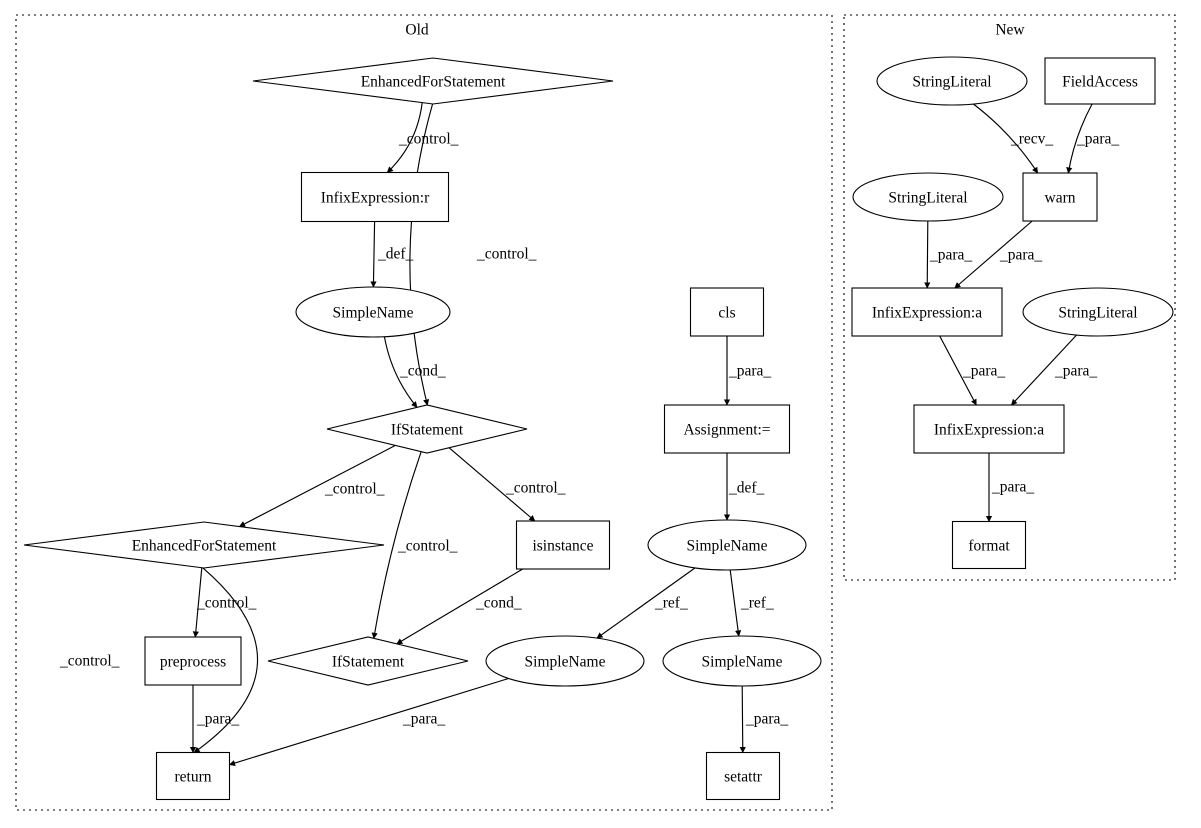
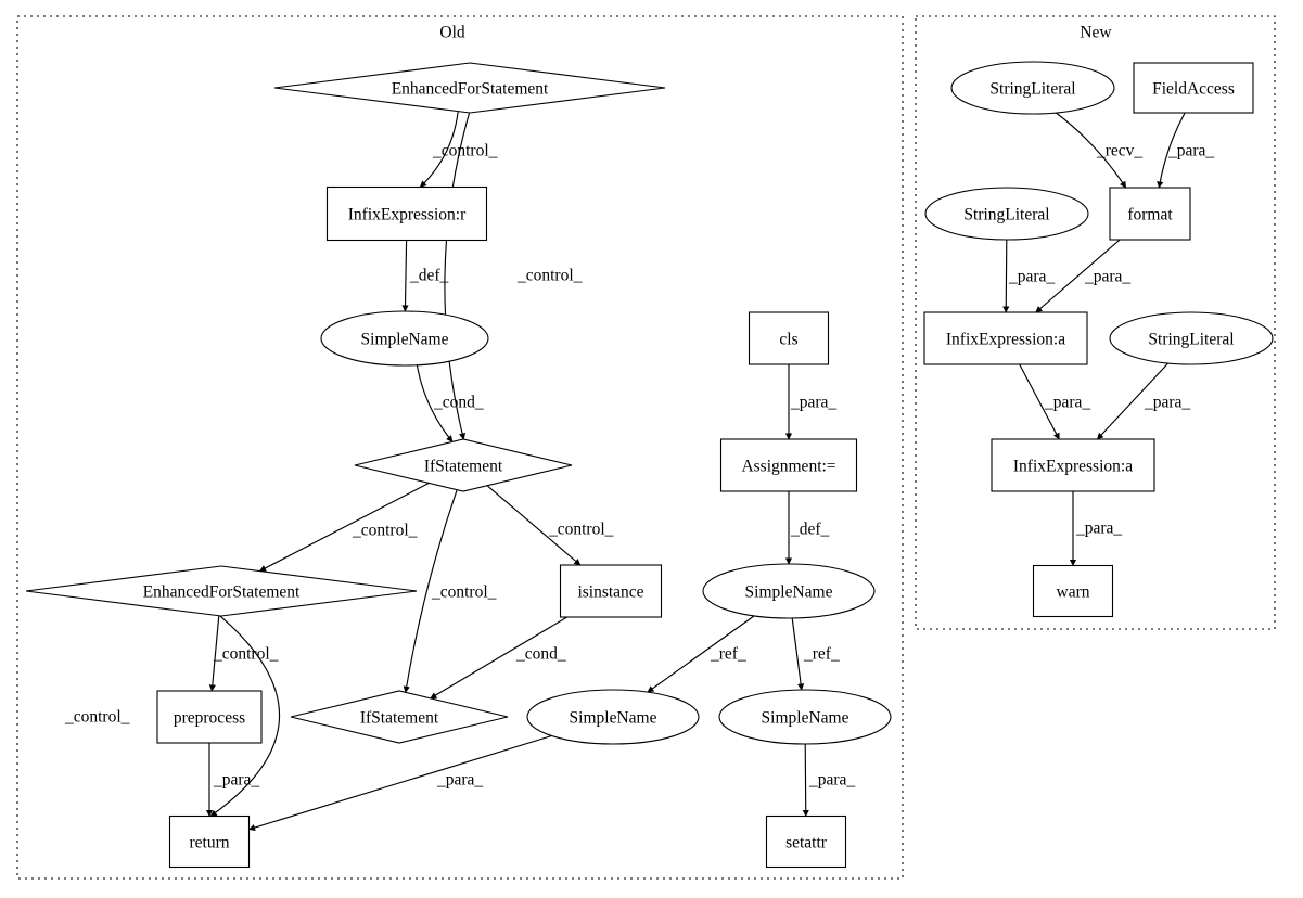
  Old
  New
  EnhancedForStatement
  InfixExpression:r
  SimpleName
  IfStatement
  EnhancedForStatement
  isinstance
  preprocess
  IfStatement
  SimpleName
  return
  cls
  Assignment:=
  SimpleName
  SimpleName
  setattr
  StringLiteral
  FieldAccess
  StringLiteral
- warn
+ format
  InfixExpression:a
  StringLiteral
  InfixExpression:a
- format
+ warn
  _control_
  _control_
  _def_
  _cond_
  _control_
  _control_
  _control_
  _control_
  _control_
  _cond_
  _para_
  _para_
  _para_
  _def_
  _ref_
  _ref_
  _para_
  _recv_
  _para_
  _para_
  _para_
  _para_
  _para_
  _para_
